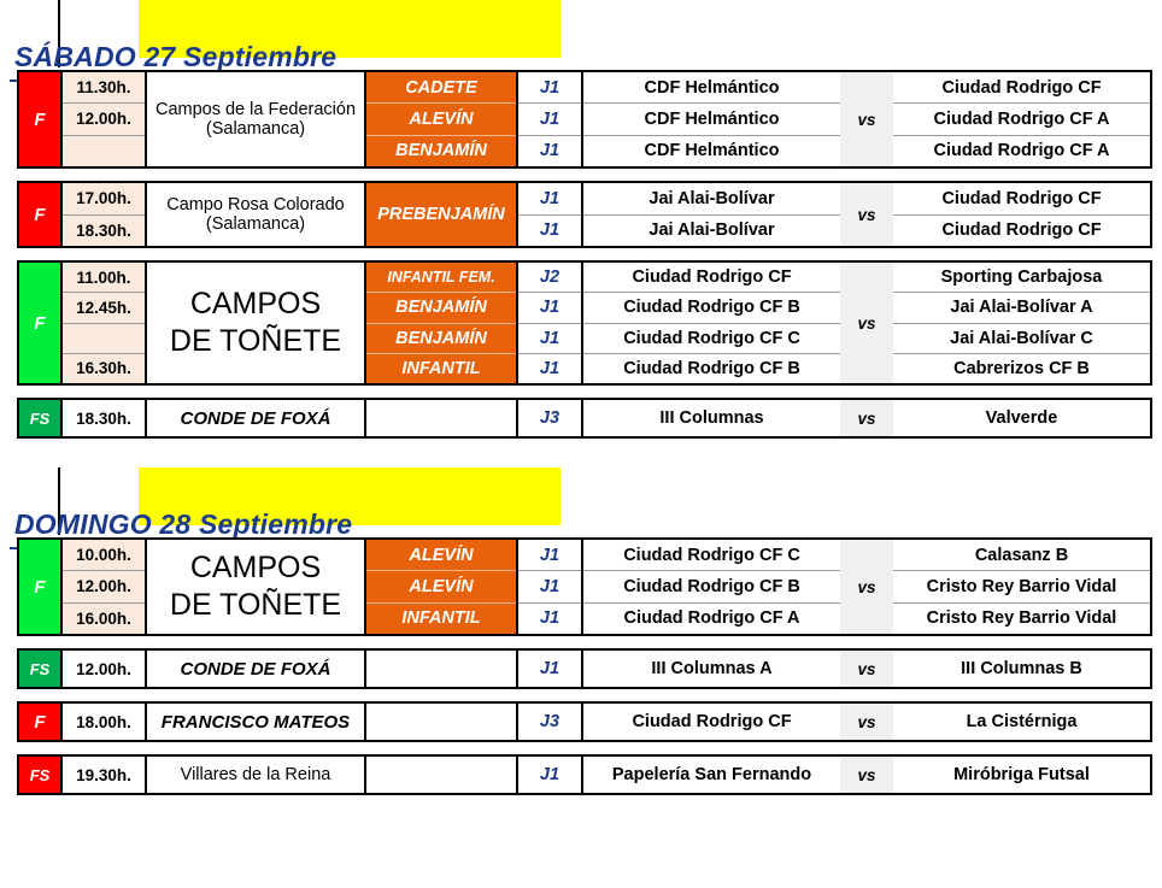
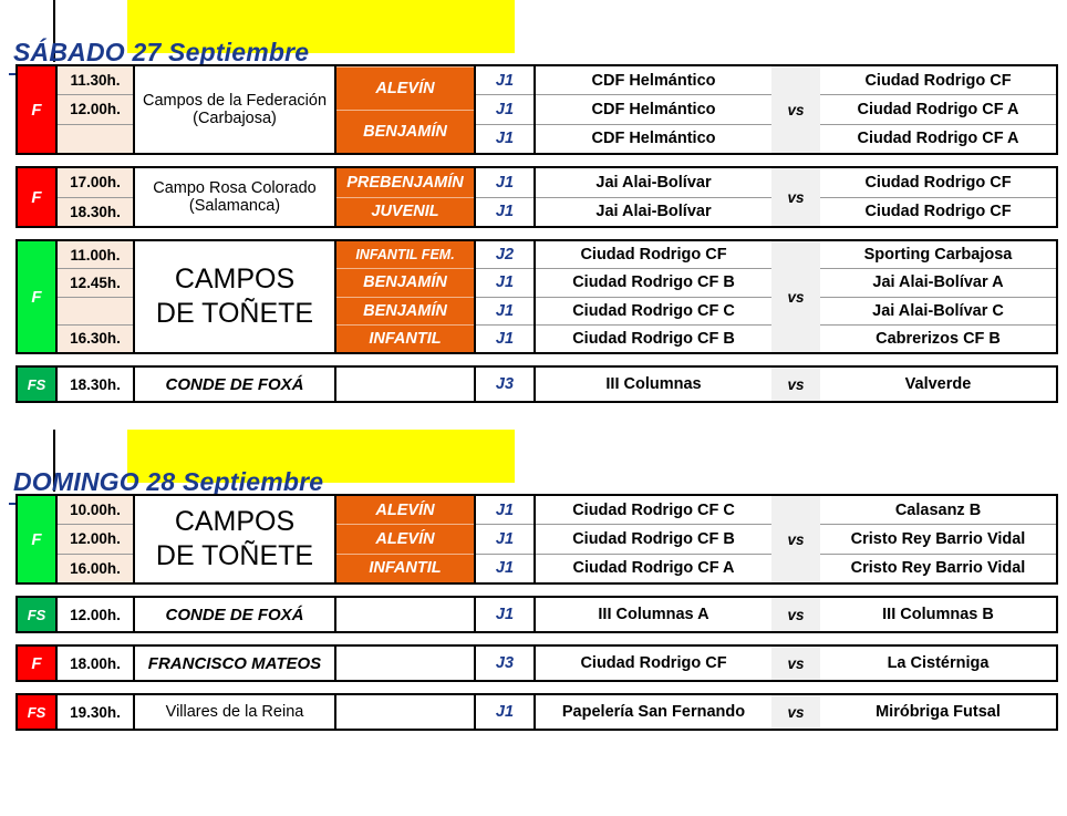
  SÁBADO 27 Septiembre
  F
  11.30h.
  12.00h.
- Campos de la Federación (Salamanca)
+ Campos de la Federación (Carbajosa)
- CADETE
  ALEVÍN
  BENJAMÍN
  J1
  J1
  J1
  CDF Helmántico
  CDF Helmántico
  CDF Helmántico
  vs
  Ciudad Rodrigo CF
  Ciudad Rodrigo CF A
  Ciudad Rodrigo CF A
  F
  17.00h.
  18.30h.
  Campo Rosa Colorado (Salamanca)
  PREBENJAMÍN
+ JUVENIL
  J1
  J1
  Jai Alai-Bolívar
  Jai Alai-Bolívar
  vs
  Ciudad Rodrigo CF
  Ciudad Rodrigo CF
  F
  11.00h.
  12.45h.
  16.30h.
  CAMPOS
  DE TOÑETE
  INFANTIL FEM.
  BENJAMÍN
  BENJAMÍN
  INFANTIL
  J2
  J1
  J1
  J1
  Ciudad Rodrigo CF
  Ciudad Rodrigo CF B
  Ciudad Rodrigo CF C
  Ciudad Rodrigo CF B
  vs
  Sporting Carbajosa
  Jai Alai-Bolívar A
  Jai Alai-Bolívar C
  Cabrerizos CF B
  FS
  18.30h.
  CONDE DE FOXÁ
  J3
  III Columnas
  vs
  Valverde
  DOMINGO 28 Septiembre
  F
  10.00h.
  12.00h.
  16.00h.
  CAMPOS
  DE TOÑETE
  ALEVÍN
  ALEVÍN
  INFANTIL
  J1
  J1
  J1
  Ciudad Rodrigo CF C
  Ciudad Rodrigo CF B
  Ciudad Rodrigo CF A
  vs
  Calasanz B
  Cristo Rey Barrio Vidal
  Cristo Rey Barrio Vidal
  FS
  12.00h.
  CONDE DE FOXÁ
  J1
  III Columnas A
  vs
  III Columnas B
  F
  18.00h.
  FRANCISCO MATEOS
  J3
  Ciudad Rodrigo CF
  vs
  La Cistérniga
  FS
  19.30h.
  Villares de la Reina
  J1
  Papelería San Fernando
  vs
  Miróbriga Futsal
